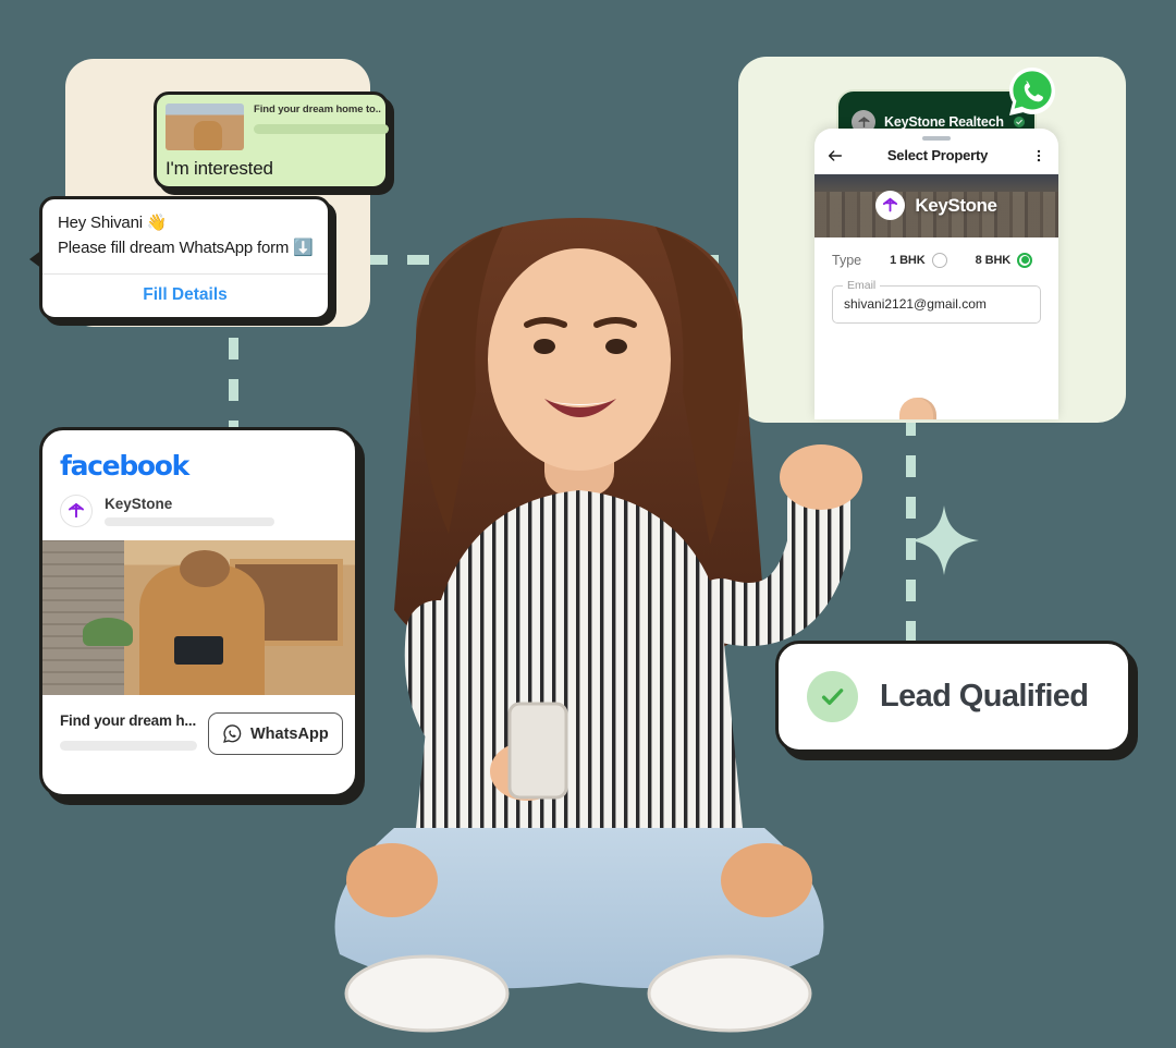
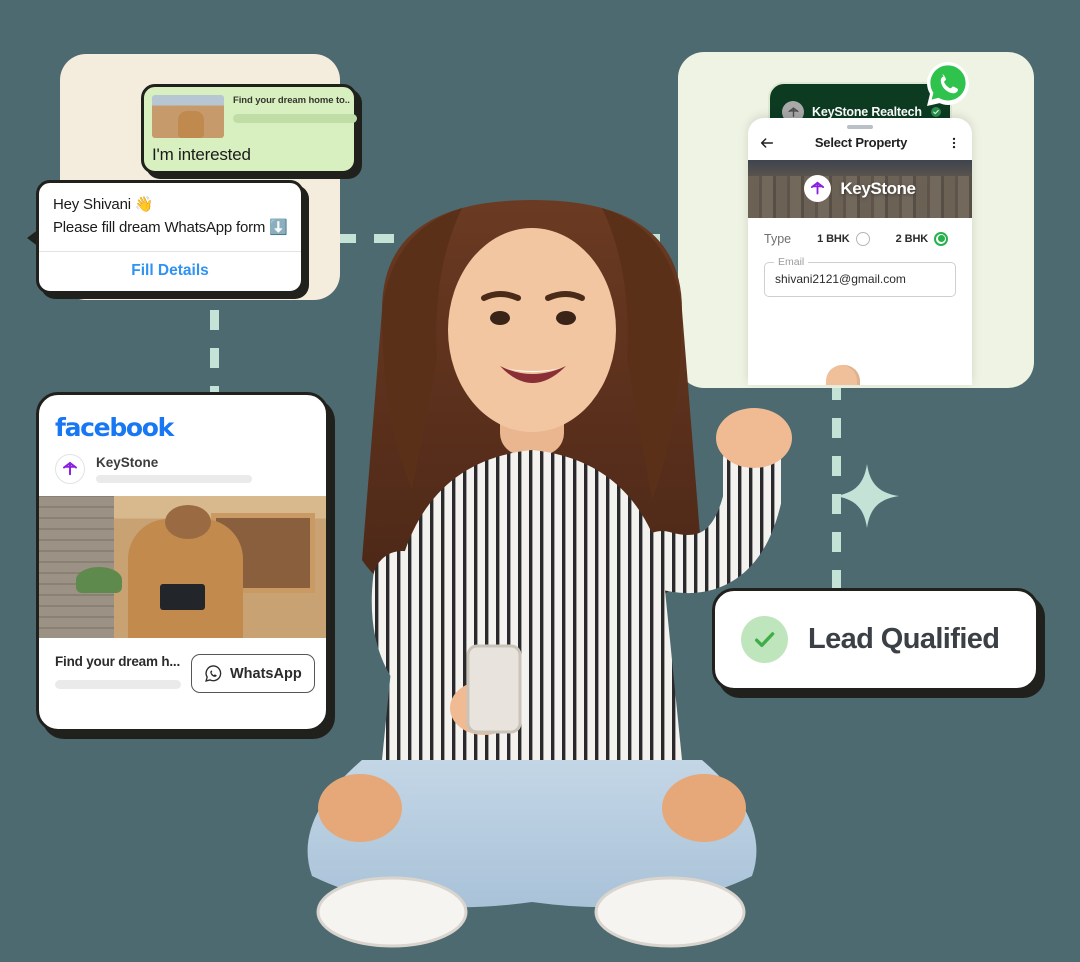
  Find your dream home to..
  I'm interested
  Hey Shivani 👋
  Please fill dream WhatsApp form ⬇️
  Fill Details
  facebook
  KeyStone
  Find your dream h...
  WhatsApp
  KeyStone Realtech
  Select Property
  KeyStone
  Type
  1 BHK
- 8 BHK
+ 2 BHK
  Email
  shivani2121@gmail.com
  Lead Qualified
